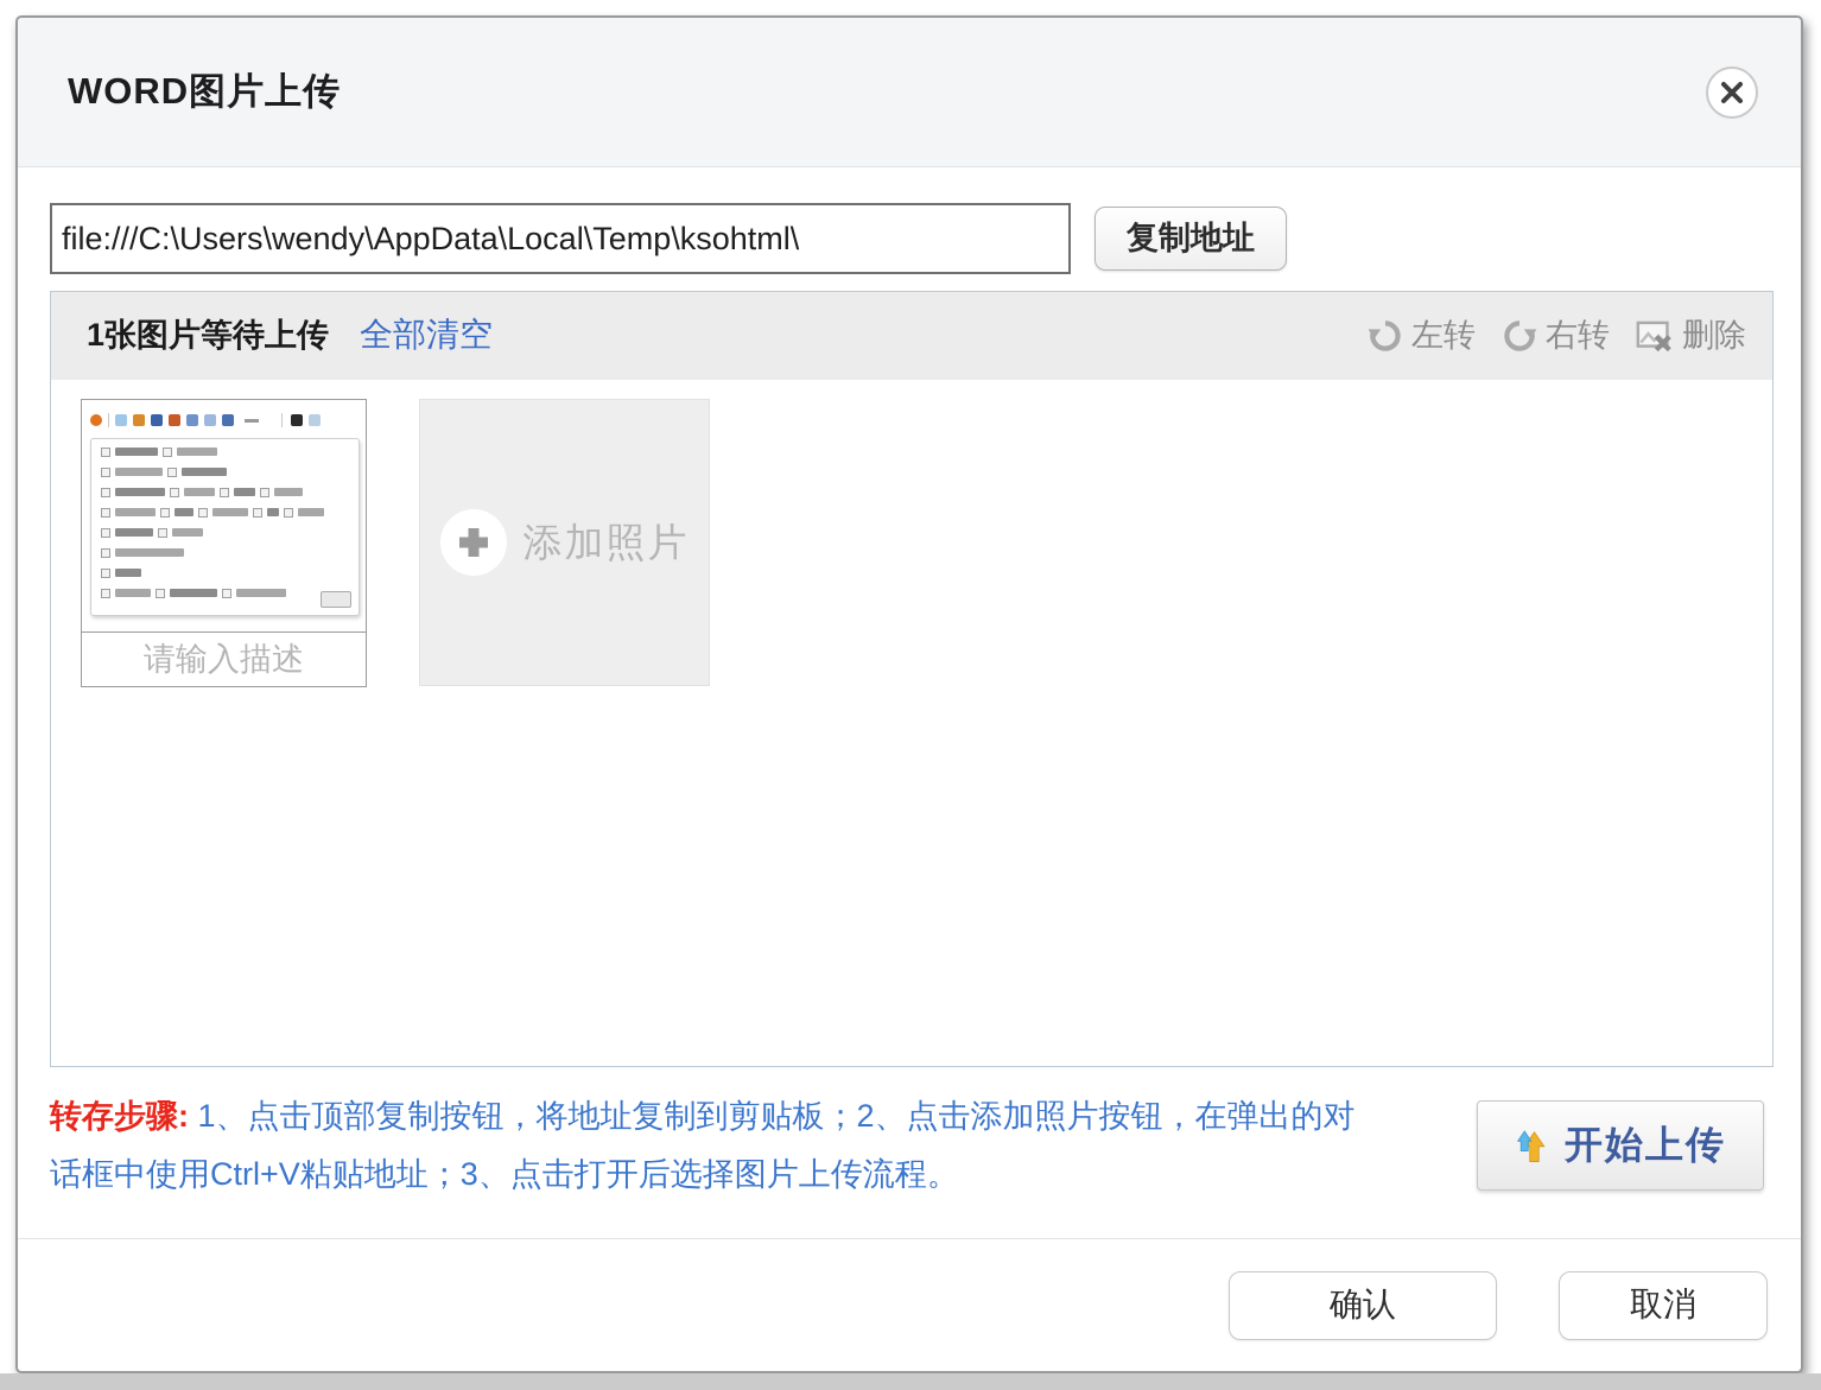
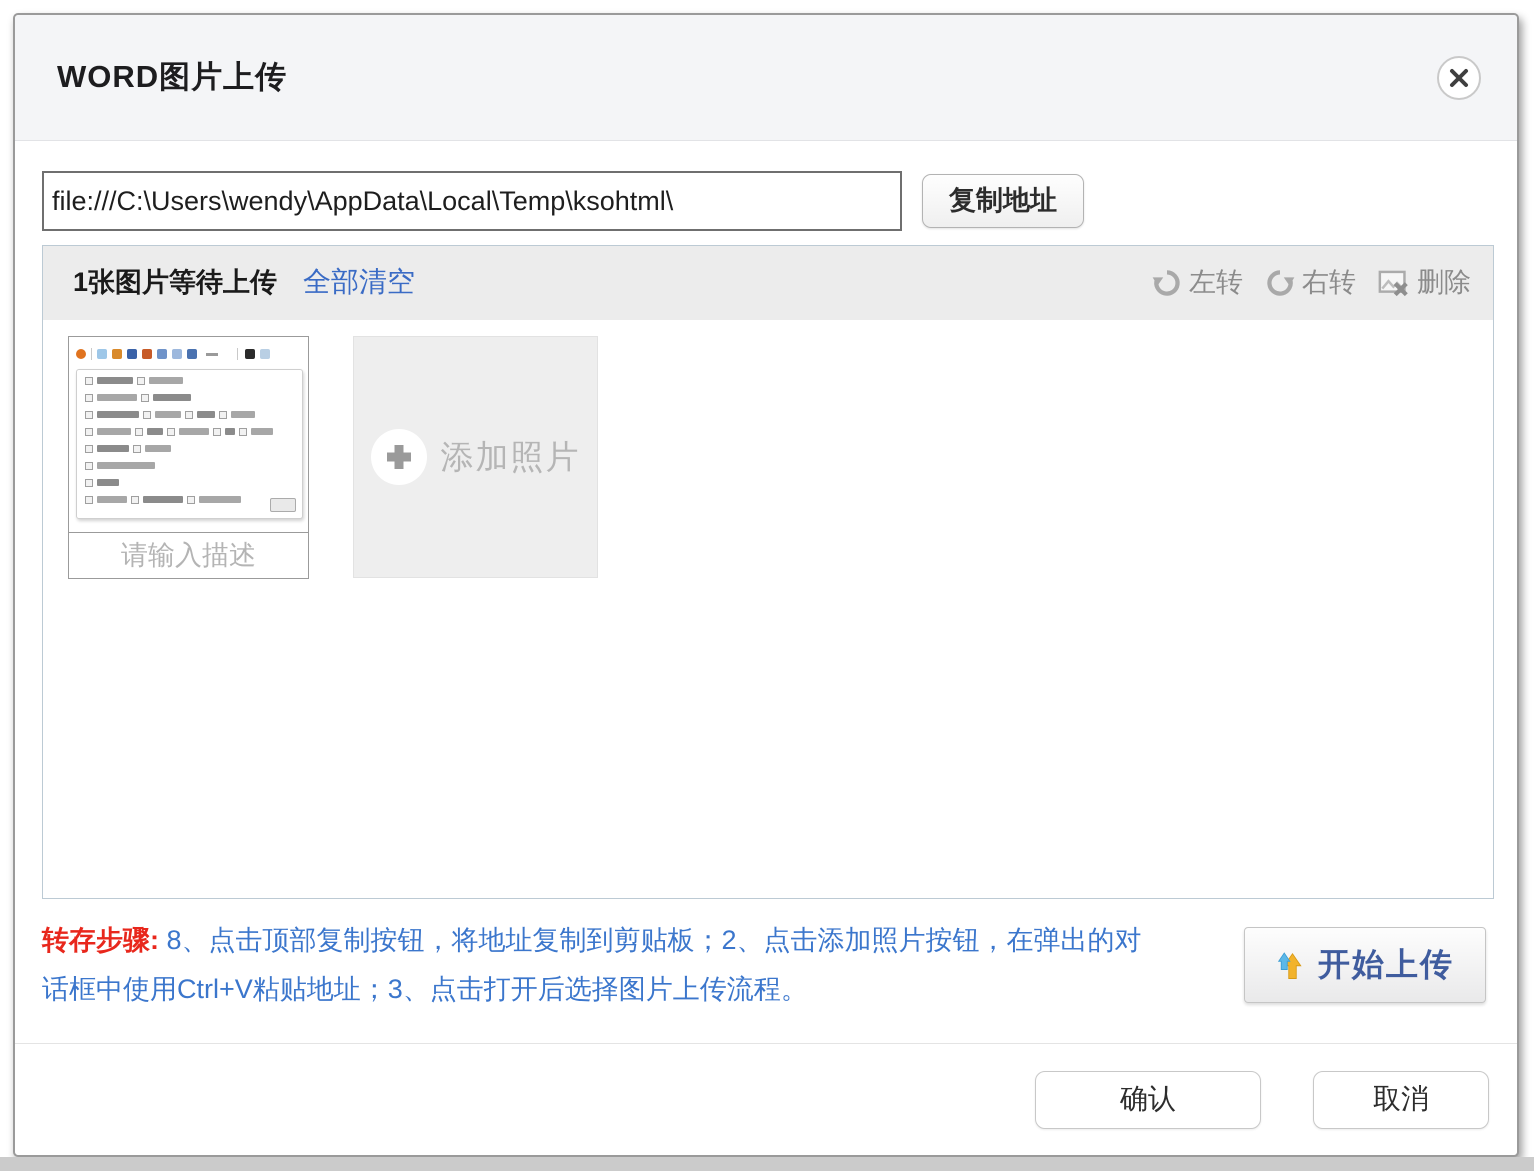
  WORD图片上传
  file:///C:\Users\wendy\AppData\Local\Temp\ksohtml\
  复制地址
  1张图片等待上传
  全部清空
  左转
  右转
  删除
  请输入描述
  添加照片
- 转存步骤: 1、点击顶部复制按钮，将地址复制到剪贴板；2、点击添加照片按钮，在弹出的对话框中使用Ctrl+V粘贴地址；3、点击打开后选择图片上传流程。
+ 转存步骤: 8、点击顶部复制按钮，将地址复制到剪贴板；2、点击添加照片按钮，在弹出的对话框中使用Ctrl+V粘贴地址；3、点击打开后选择图片上传流程。
  开始上传
  确认
  取消
